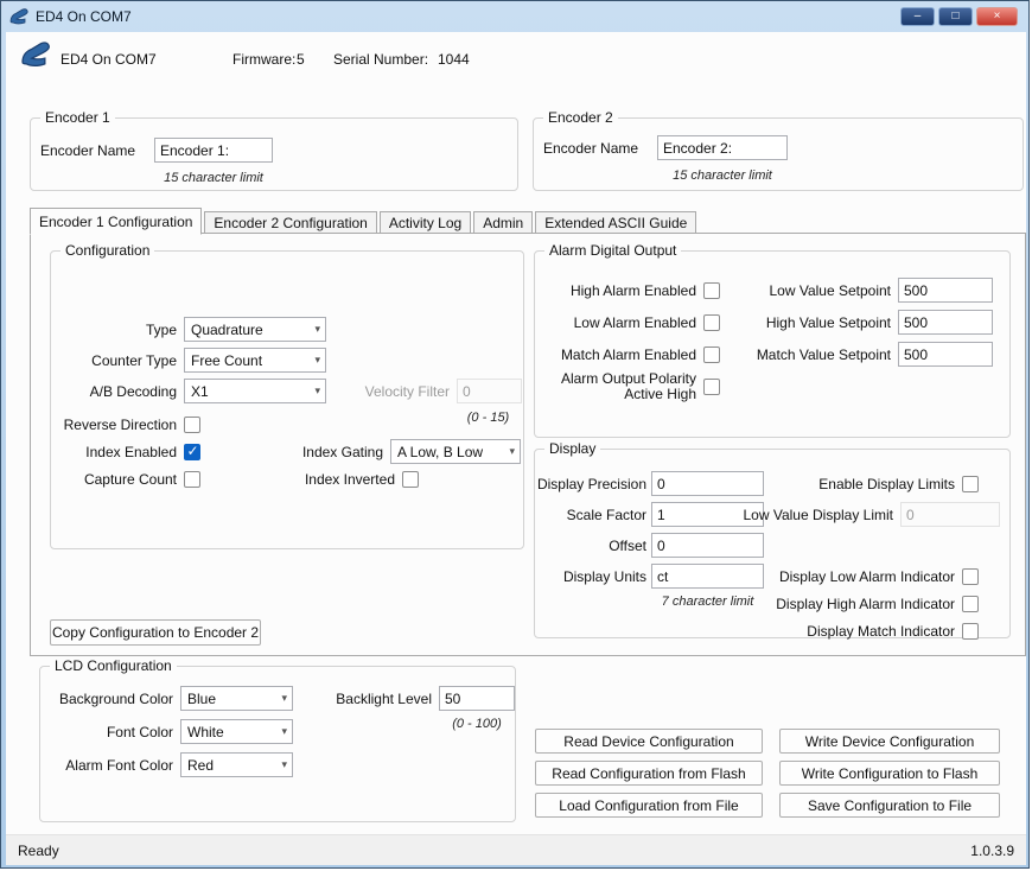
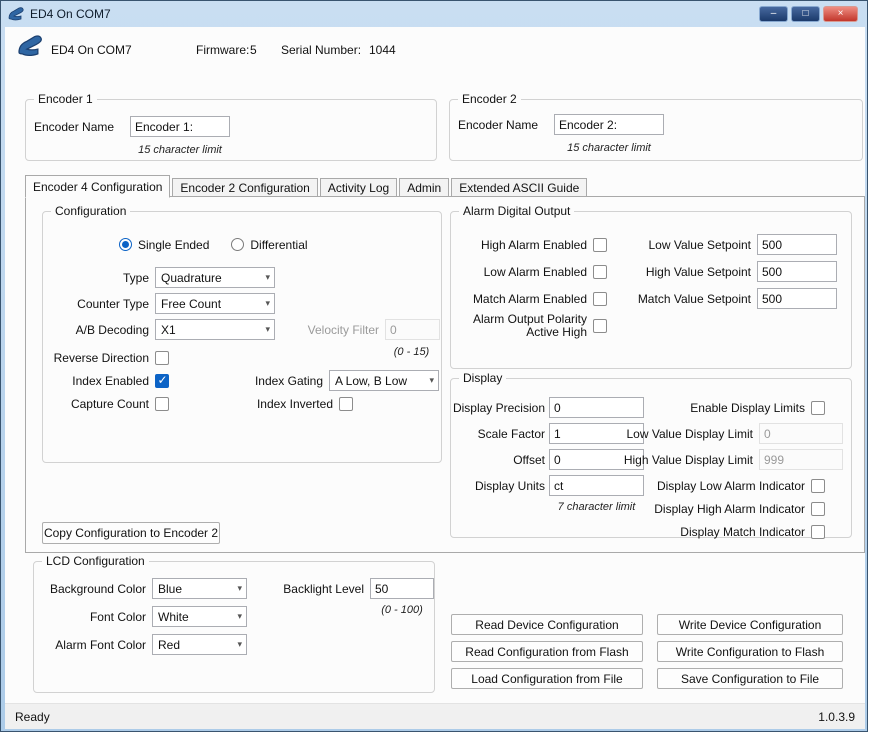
  ED4 On COM7
  –
  □
  ×
  ED4 On COM7
  Firmware:
  5
  Serial Number:
  1044
  Encoder 1
  Encoder Name
  Encoder 1:
  15 character limit
  Encoder 2
  Encoder Name
  Encoder 2:
  15 character limit
- Encoder 1 Configuration
+ Encoder 4 Configuration
  Encoder 2 Configuration
  Activity Log
  Admin
  Extended ASCII Guide
  Configuration
+ Single Ended
+ Differential
  Type
  Quadrature
  ▾
  Counter Type
  Free Count
  ▾
  A/B Decoding
  X1
  ▾
  Velocity Filter
  0
  (0 - 15)
  Reverse Direction
  Index Enabled
  Index Gating
  A Low, B Low
  ▾
  Capture Count
  Index Inverted
  Copy Configuration to Encoder 2
  Alarm Digital Output
  High Alarm Enabled
  Low Value Setpoint
  500
  Low Alarm Enabled
  High Value Setpoint
  500
  Match Alarm Enabled
  Match Value Setpoint
  500
  Alarm Output Polarity
  Active High
  Display
  Display Precision
  0
  Scale Factor
  1
  Offset
  0
  Display Units
  ct
  7 character limit
  Enable Display Limits
  Low Value Display Limit
  0
+ High Value Display Limit
+ 999
  Display Low Alarm Indicator
  Display High Alarm Indicator
  Display Match Indicator
  LCD Configuration
  Background Color
  Blue
  ▾
  Font Color
  White
  ▾
  Alarm Font Color
  Red
  ▾
  Backlight Level
  50
  (0 - 100)
  Read Device Configuration
  Write Device Configuration
  Read Configuration from Flash
  Write Configuration to Flash
  Load Configuration from File
  Save Configuration to File
  Ready
  1.0.3.9
